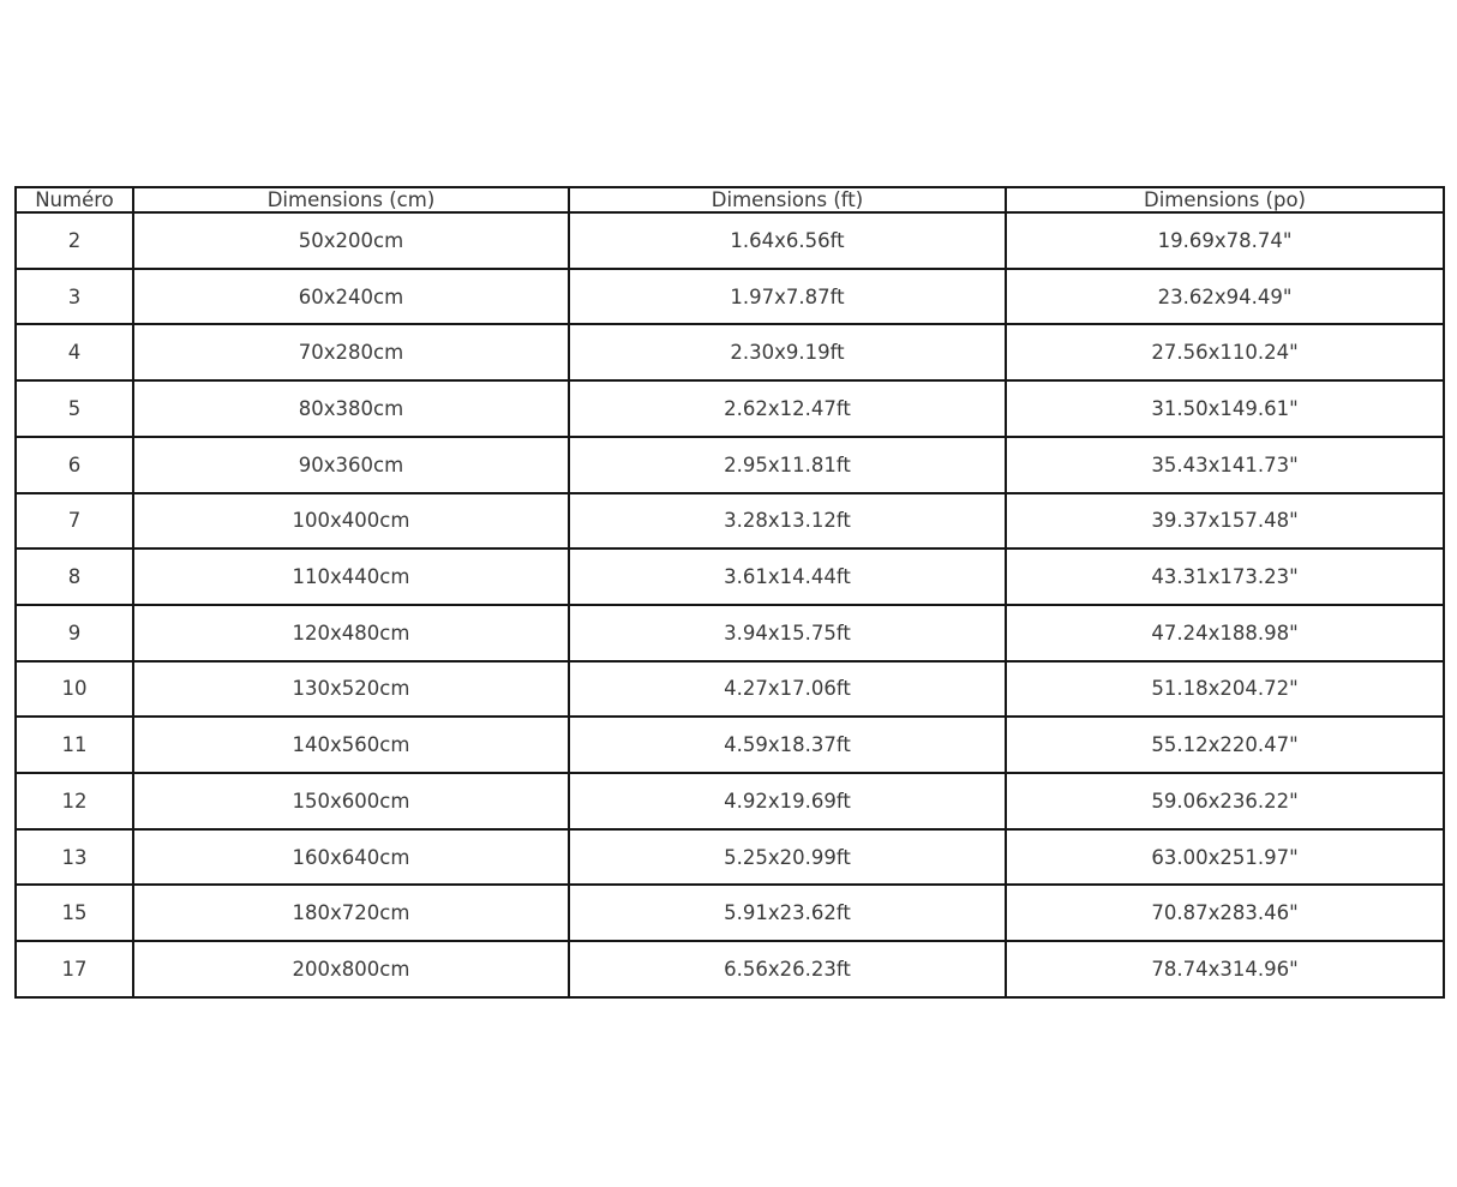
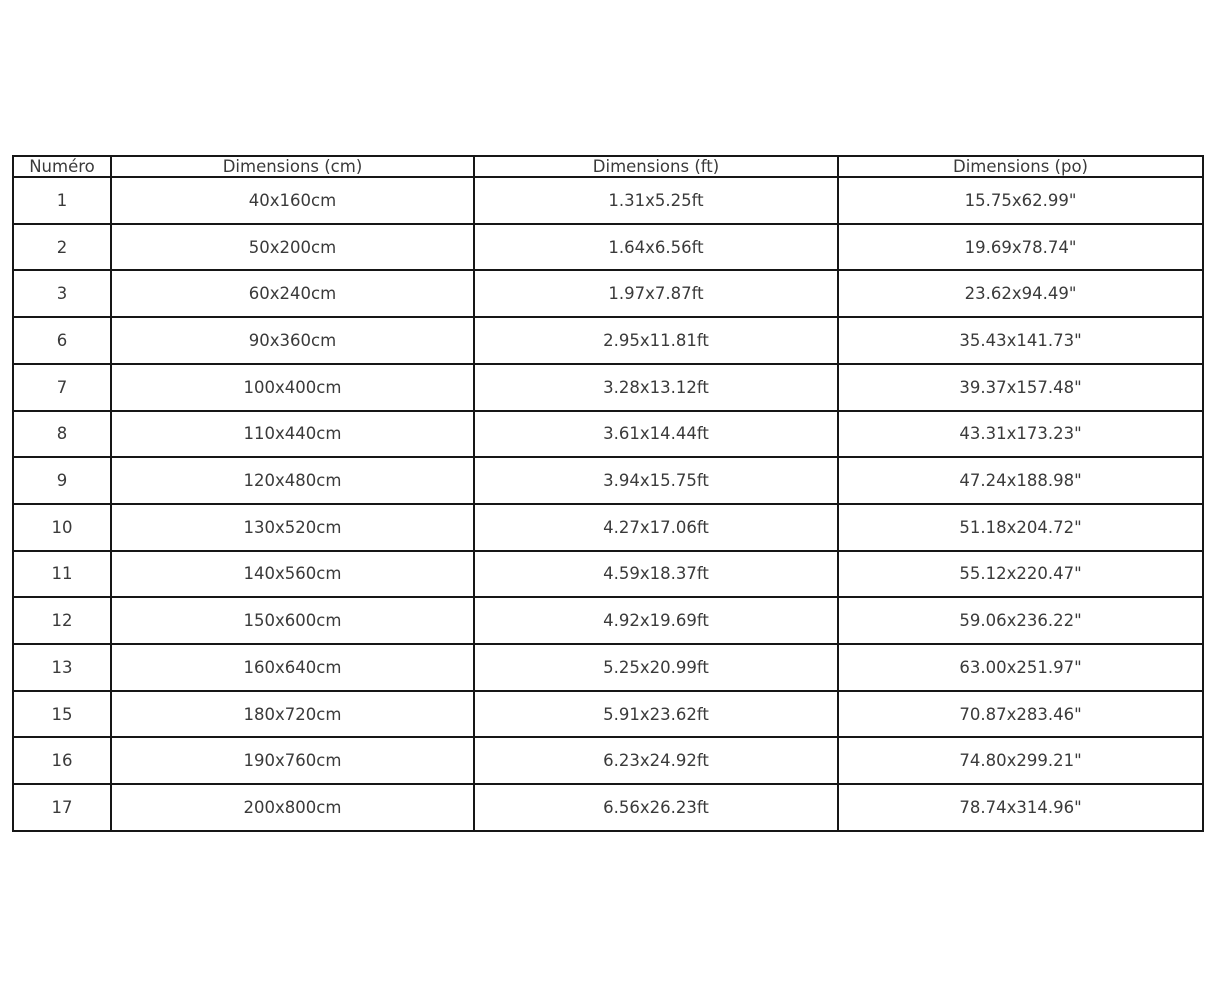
  Numéro	Dimensions (cm)	Dimensions (ft)	Dimensions (po)
+ 1	40x160cm	1.31x5.25ft	15.75x62.99"
  2	50x200cm	1.64x6.56ft	19.69x78.74"
  3	60x240cm	1.97x7.87ft	23.62x94.49"
- 4	70x280cm	2.30x9.19ft	27.56x110.24"
- 5	80x380cm	2.62x12.47ft	31.50x149.61"
  6	90x360cm	2.95x11.81ft	35.43x141.73"
  7	100x400cm	3.28x13.12ft	39.37x157.48"
  8	110x440cm	3.61x14.44ft	43.31x173.23"
  9	120x480cm	3.94x15.75ft	47.24x188.98"
  10	130x520cm	4.27x17.06ft	51.18x204.72"
  11	140x560cm	4.59x18.37ft	55.12x220.47"
  12	150x600cm	4.92x19.69ft	59.06x236.22"
  13	160x640cm	5.25x20.99ft	63.00x251.97"
  15	180x720cm	5.91x23.62ft	70.87x283.46"
+ 16	190x760cm	6.23x24.92ft	74.80x299.21"
  17	200x800cm	6.56x26.23ft	78.74x314.96"
